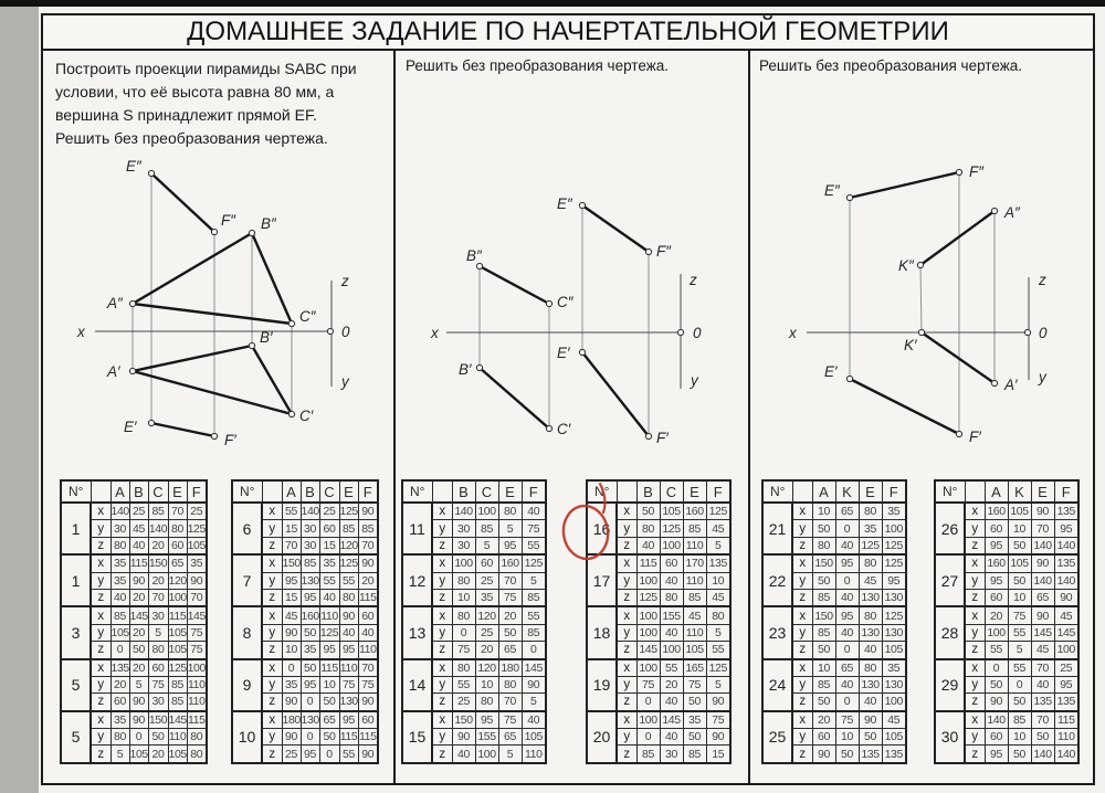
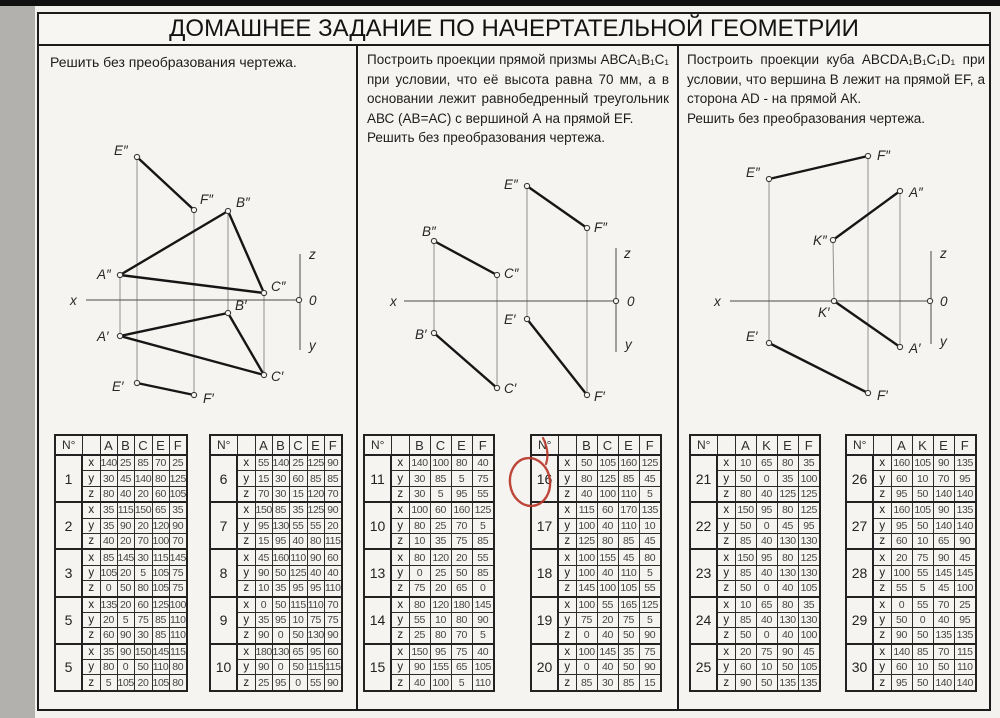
  ДОМАШНЕЕ ЗАДАНИЕ ПО НАЧЕРТАТЕЛЬНОЙ ГЕОМЕТРИИ
- Построить проекции пирамиды SABC при условии, что её высота равна 80 мм, а вершина S принадлежит прямой EF.
  Решить без преобразования чертежа.
  N°		A	B	C	E	F
  1	x	140	25	85	70	25
  y	30	45	140	80	125
  z	80	40	20	60	105
- 1	x	35	115	150	65	35
+ 2	x	35	115	150	65	35
  y	35	90	20	120	90
  z	40	20	70	100	70
  3	x	85	145	30	115	145
  y	105	20	5	105	75
  z	0	50	80	105	75
  5	x	135	20	60	125	100
  y	20	5	75	85	110
  z	60	90	30	85	110
  5	x	35	90	150	145	115
  y	80	0	50	110	80
  z	5	105	20	105	80
  N°		A	B	C	E	F
  6	x	55	140	25	125	90
  y	15	30	60	85	85
  z	70	30	15	120	70
  7	x	150	85	35	125	90
  y	95	130	55	55	20
  z	15	95	40	80	115
  8	x	45	160	110	90	60
  y	90	50	125	40	40
  z	10	35	95	95	110
  9	x	0	50	115	110	70
  y	35	95	10	75	75
  z	90	0	50	130	90
  10	x	180	130	65	95	60
  y	90	0	50	115	115
  z	25	95	0	55	90
+ Построить проекции прямой призмы АВСА₁В₁С₁ при условии, что её высота равна 70 мм, а в основании лежит равнобедренный треугольник АВС (АВ=АС) с вершиной А на прямой EF.
  Решить без преобразования чертежа.
  N°		B	C	E	F
  11	x	140	100	80	40
  y	30	85	5	75
  z	30	5	95	55
- 12	x	100	60	160	125
+ 10	x	100	60	160	125
  y	80	25	70	5
  z	10	35	75	85
  13	x	80	120	20	55
  y	0	25	50	85
  z	75	20	65	0
  14	x	80	120	180	145
  y	55	10	80	90
  z	25	80	70	5
  15	x	150	95	75	40
  y	90	155	65	105
  z	40	100	5	110
  N°		B	C	E	F
  16	x	50	105	160	125
  y	80	125	85	45
  z	40	100	110	5
  17	x	115	60	170	135
  y	100	40	110	10
  z	125	80	85	45
  18	x	100	155	45	80
  y	100	40	110	5
  z	145	100	105	55
  19	x	100	55	165	125
  y	75	20	75	5
  z	0	40	50	90
  20	x	100	145	35	75
  y	0	40	50	90
  z	85	30	85	15
+ Построить проекции куба ABCDA₁B₁C₁D₁ при условии, что вершина В лежит на прямой EF, а сторона AD - на прямой АК.
  Решить без преобразования чертежа.
  N°		A	K	E	F
  21	x	10	65	80	35
  y	50	0	35	100
  z	80	40	125	125
  22	x	150	95	80	125
  y	50	0	45	95
  z	85	40	130	130
  23	x	150	95	80	125
  y	85	40	130	130
  z	50	0	40	105
  24	x	10	65	80	35
  y	85	40	130	130
  z	50	0	40	100
  25	x	20	75	90	45
  y	60	10	50	105
  z	90	50	135	135
  N°		A	K	E	F
  26	x	160	105	90	135
  y	60	10	70	95
  z	95	50	140	140
  27	x	160	105	90	135
  y	95	50	140	140
  z	60	10	65	90
  28	x	20	75	90	45
  y	100	55	145	145
  z	55	5	45	100
  29	x	0	55	70	25
  y	50	0	40	95
  z	90	50	135	135
  30	x	140	85	70	115
  y	60	10	50	110
  z	95	50	140	140
  E″
  F″
  B″
  A″
  C″
  B′
  A′
  C′
  E′
  F′
  x
  z
  0
  y
  E″
  F″
  B″
  C″
  E′
  B′
  C′
  F′
  x
  z
  0
  y
  F″
  E″
  A″
  K″
  K′
  E′
  A′
  F′
  x
  z
  0
  y
